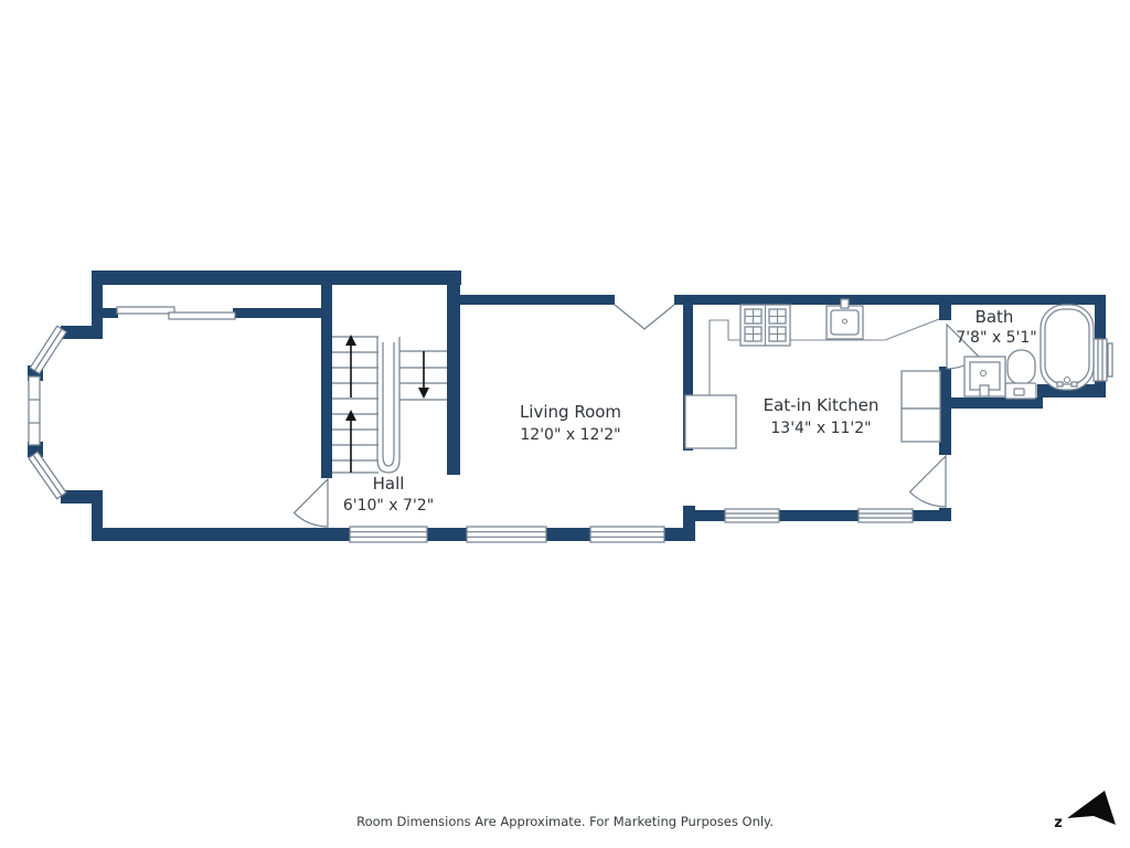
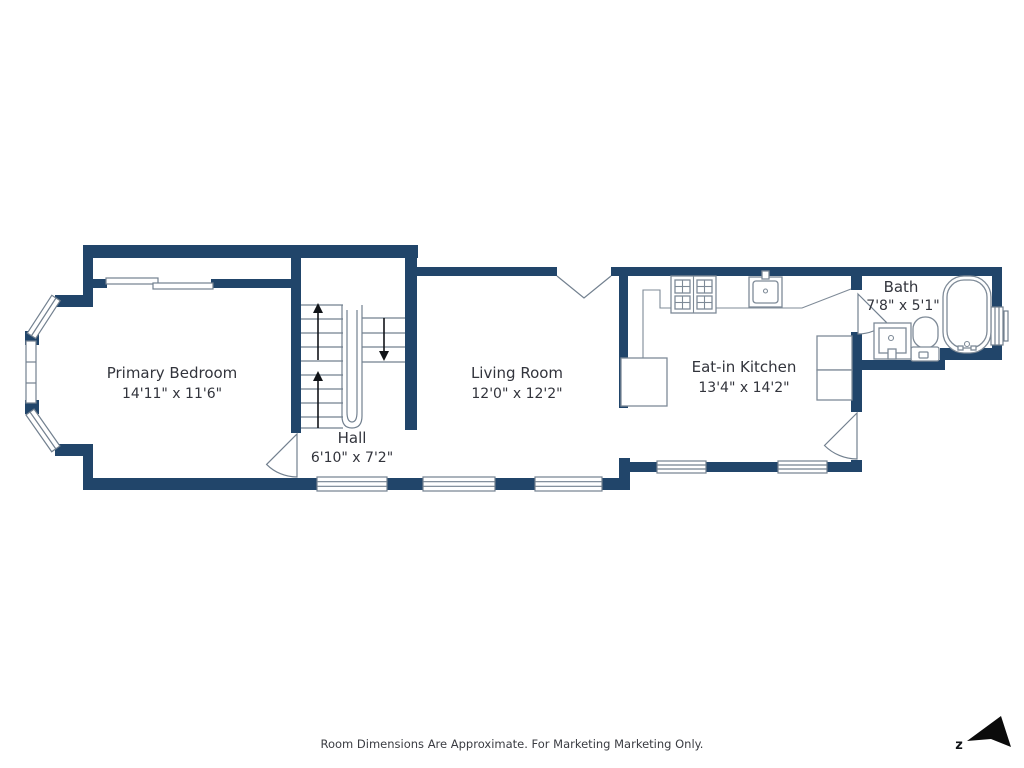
+ Primary Bedroom
+ 14'11" x 11'6"
  Hall
  6'10" x 7'2"
  Living Room
  12'0" x 12'2"
  Eat-in Kitchen
- 13'4" x 11'2"
+ 13'4" x 14'2"
  Bath
  7'8" x 5'1"
- Room Dimensions Are Approximate. For Marketing Purposes Only.
+ Room Dimensions Are Approximate. For Marketing Marketing Only.
  z
